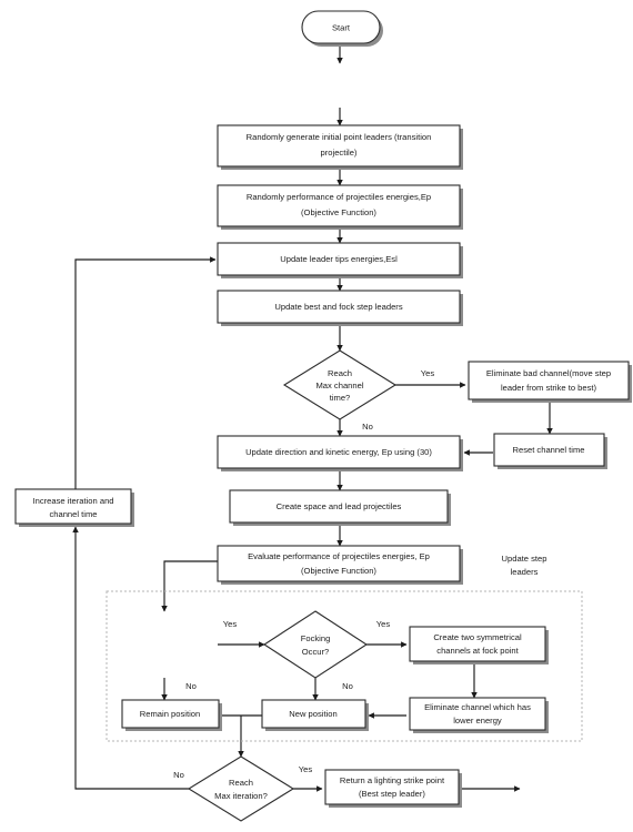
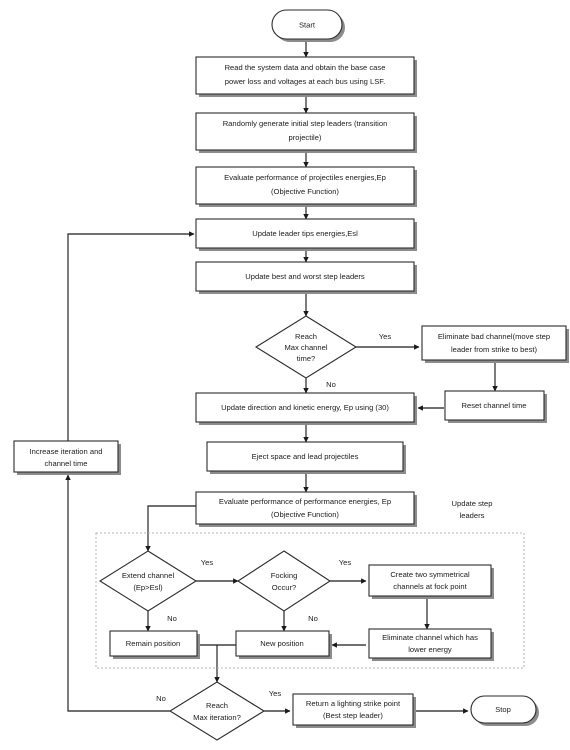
  Start
+ Read the system data and obtain the base case
+ power loss and voltages at each bus using LSF.
- Randomly generate initial point leaders (transition
+ Randomly generate initial step leaders (transition
  projectile)
- Randomly performance of projectiles energies,Ep
+ Evaluate performance of projectiles energies,Ep
  (Objective Function)
  Update leader tips energies,Esl
- Update best and fock step leaders
+ Update best and worst step leaders
  Reach
  Max channel
  time?
  Yes
  No
  Eliminate bad channel(move step
  leader from strike to best)
  Reset channel time
  Update direction and kinetic energy, Ep using (30)
- Create space and lead projectiles
+ Eject space and lead projectiles
  Increase iteration and
  channel time
- Evaluate performance of projectiles energies, Ep
+ Evaluate performance of performance energies, Ep
  (Objective Function)
  Update step
  leaders
+ Extend channel
+ (Ep>Esl)
  Yes
  No
  Focking
  Occur?
  Yes
  No
  Create two symmetrical
  channels at fock point
  Remain position
  New position
  Eliminate channel which has
  lower energy
  Reach
  Max iteration?
  Yes
  No
  Return a lighting strike point
  (Best step leader)
+ Stop
